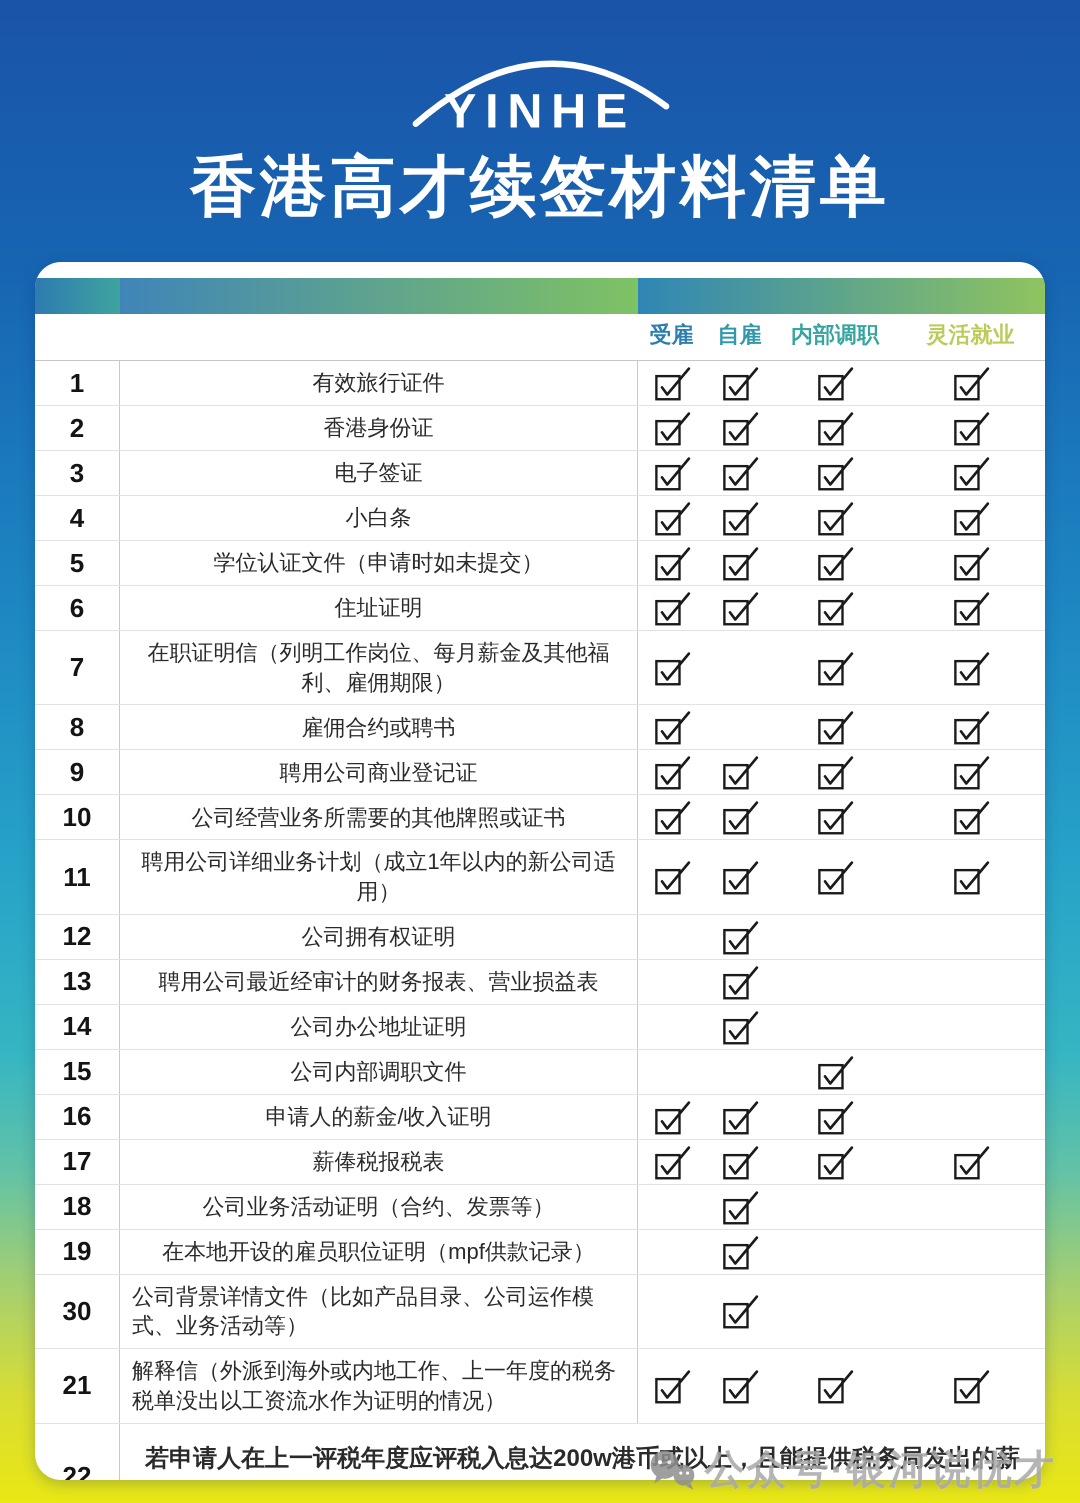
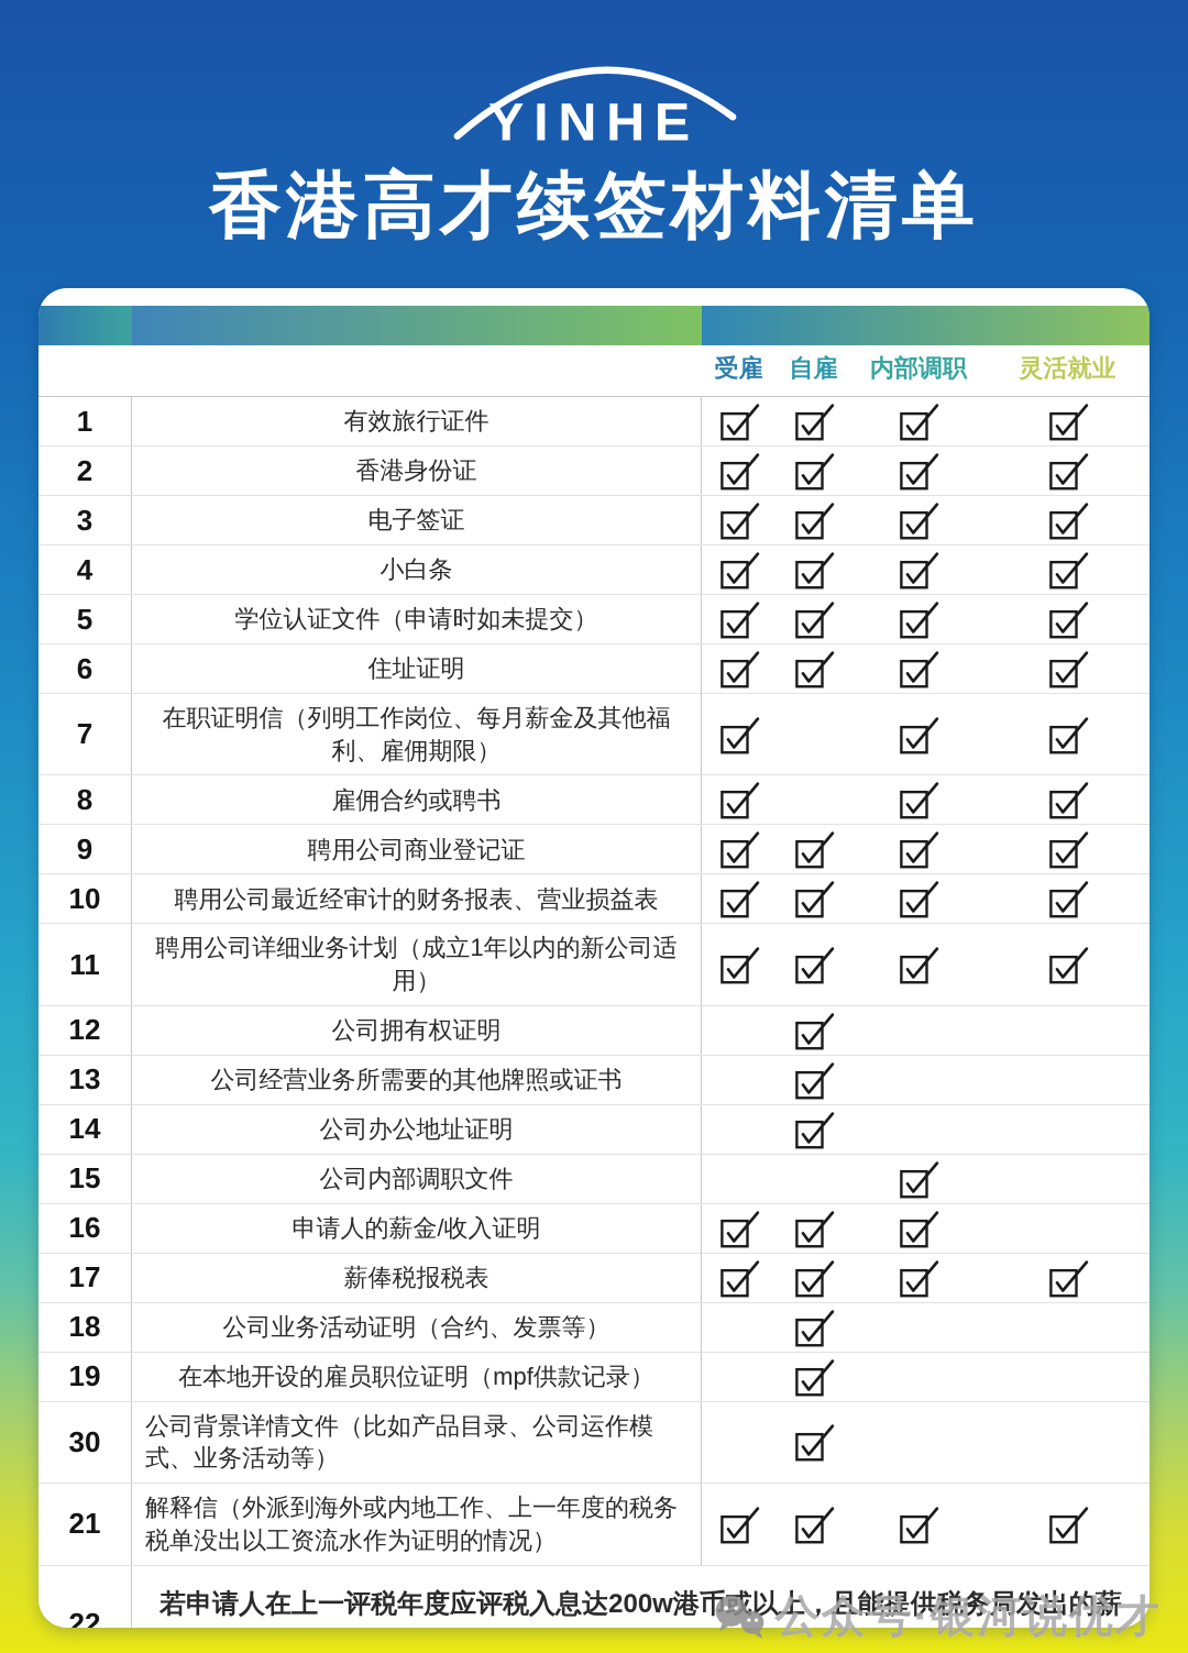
  YINHE
  香港高才续签材料清单
  序号
  续签方式
  受雇
  自雇
  内部调职
  灵活就业
  1
  有效旅行证件
  2
  香港身份证
  3
  电子签证
  4
  小白条
  5
  学位认证文件（申请时如未提交）
  6
  住址证明
  7
  在职证明信（列明工作岗位、每月薪金及其他福利、雇佣期限）
  8
  雇佣合约或聘书
  9
  聘用公司商业登记证
  10
- 公司经营业务所需要的其他牌照或证书
+ 聘用公司最近经审计的财务报表、营业损益表
  11
  聘用公司详细业务计划（成立1年以内的新公司适用）
  12
  公司拥有权证明
  13
- 聘用公司最近经审计的财务报表、营业损益表
+ 公司经营业务所需要的其他牌照或证书
  14
  公司办公地址证明
  15
  公司内部调职文件
  16
  申请人的薪金/收入证明
  17
  薪俸税报税表
  18
  公司业务活动证明（合约、发票等）
  19
  在本地开设的雇员职位证明（mpf供款记录）
  30
  公司背景详情文件（比如产品目录、公司运作模式、业务活动等）
  21
  解释信（外派到海外或内地工作、上一年度的税务税单没出以工资流水作为证明的情况）
  22
  公众号·银河说优才
